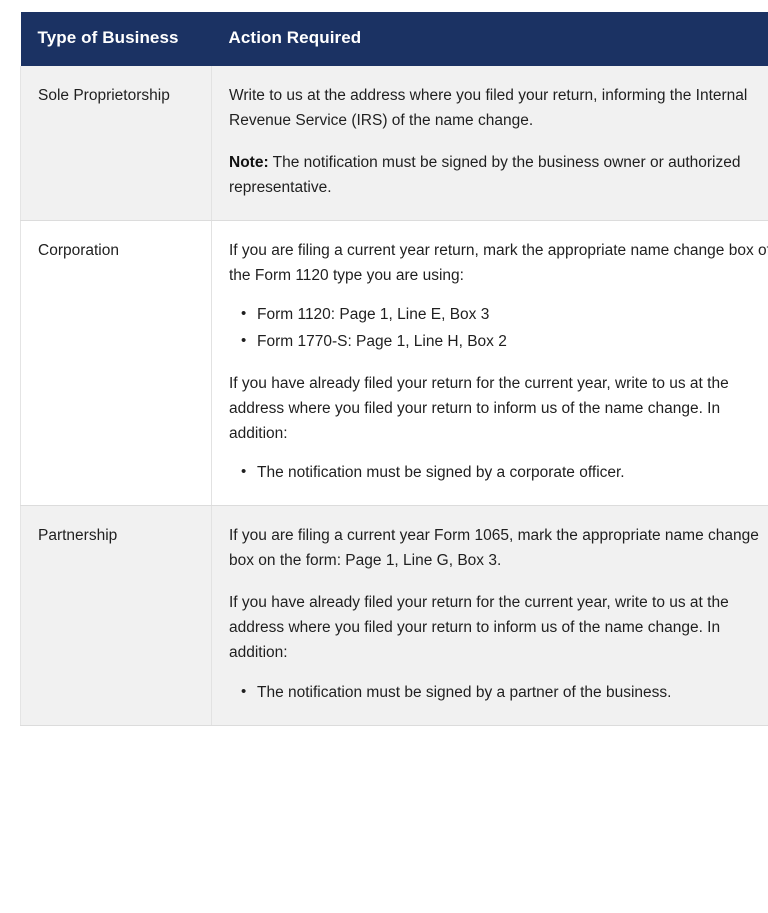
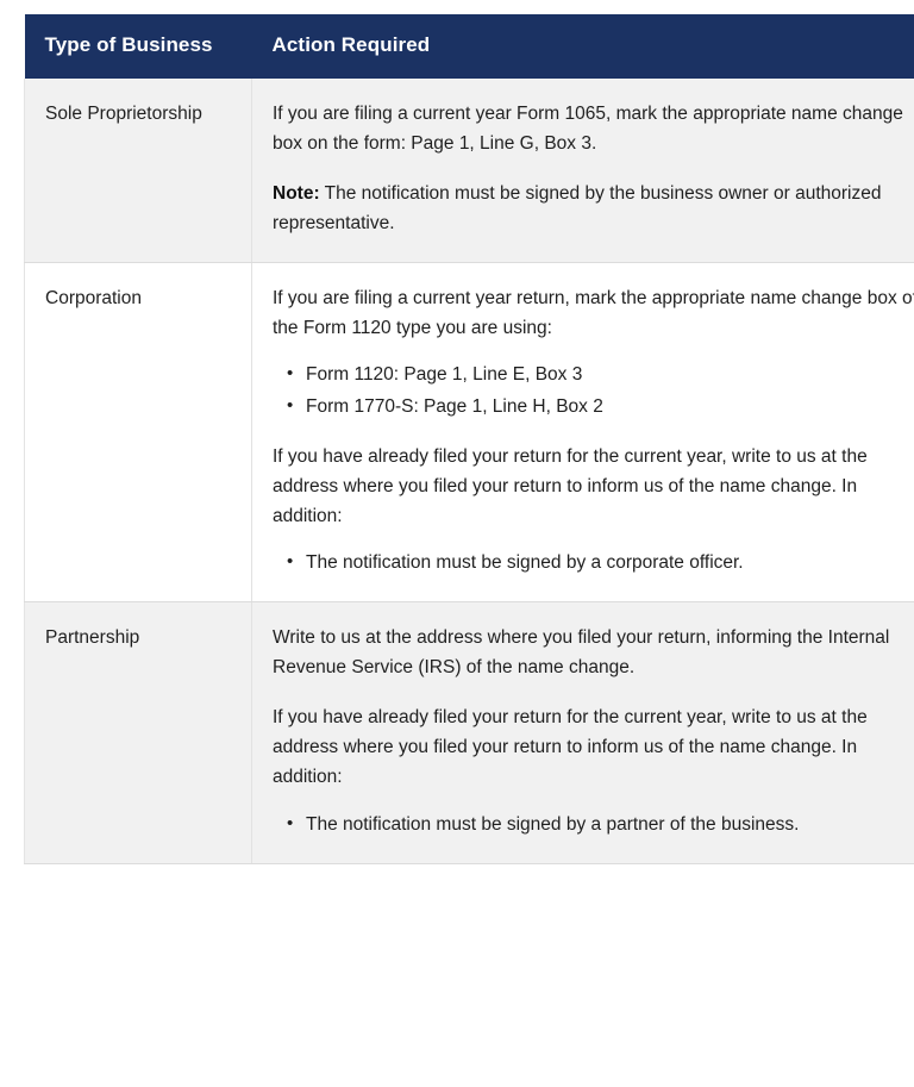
  Type of Business	Action Required
- Sole Proprietorship	Write to us at the address where you filed your return, informing the Internal Revenue Service (IRS) of the name change. Note: The notification must be signed by the business owner or authorized representative.
+ Sole Proprietorship	If you are filing a current year Form 1065, mark the appropriate name change box on the form: Page 1, Line G, Box 3. Note: The notification must be signed by the business owner or authorized representative.
  Corporation	If you are filing a current year return, mark the appropriate name change box o the Form 1120 type you are using: Form 1120: Page 1, Line E, Box 3 Form 1770-S: Page 1, Line H, Box 2 If you have already filed your return for the current year, write to us at the address where you filed your return to inform us of the name change. In addition: The notification must be signed by a corporate officer.
- Partnership	If you are filing a current year Form 1065, mark the appropriate name change box on the form: Page 1, Line G, Box 3. If you have already filed your return for the current year, write to us at the address where you filed your return to inform us of the name change. In addition: The notification must be signed by a partner of the business.
+ Partnership	Write to us at the address where you filed your return, informing the Internal Revenue Service (IRS) of the name change. If you have already filed your return for the current year, write to us at the address where you filed your return to inform us of the name change. In addition: The notification must be signed by a partner of the business.
